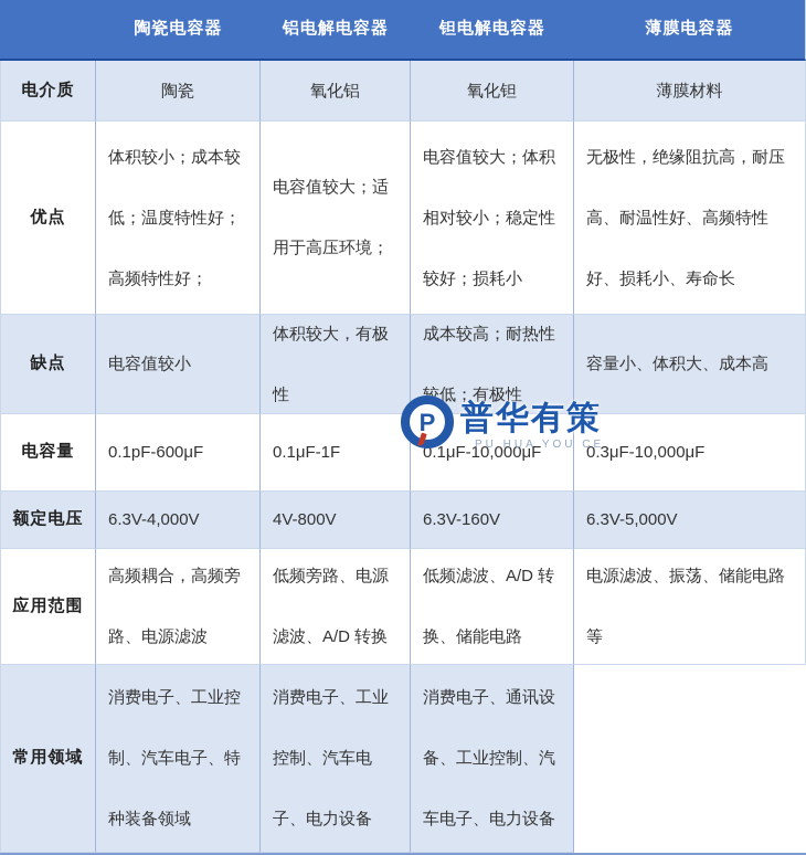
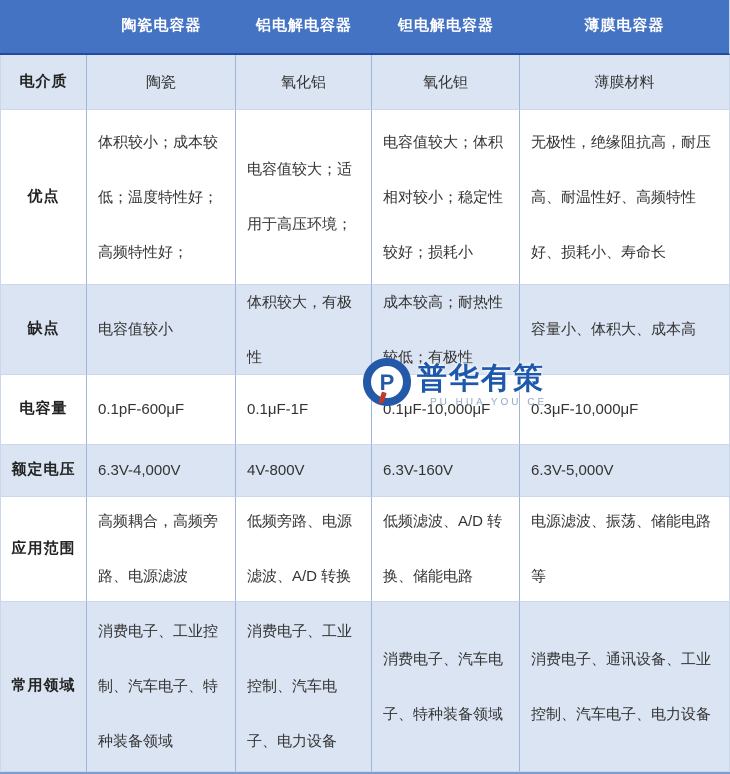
  陶瓷电容器
  铝电解电容器
  钽电解电容器
  薄膜电容器
  电介质
  陶瓷
  氧化铝
  氧化钽
  薄膜材料
  优点
  体积较小；成本较低；温度特性好；高频特性好；
  电容值较大；适用于高压环境；
  电容值较大；体积相对较小；稳定性较好；损耗小
  无极性，绝缘阻抗高，耐压高、耐温性好、高频特性好、损耗小、寿命长
  缺点
  电容值较小
  体积较大，有极性
  成本较高；耐热性较低；有极性
  容量小、体积大、成本高
  电容量
  0.1pF-600μF
  0.1μF-1F
  0.1μF-10,000μF
  0.3μF-10,000μF
  额定电压
  6.3V-4,000V
  4V-800V
  6.3V-160V
  6.3V-5,000V
  应用范围
  高频耦合，高频旁路、电源滤波
  低频旁路、电源滤波、A/D 转换
  低频滤波、A/D 转换、储能电路
  电源滤波、振荡、储能电路等
  常用领域
  消费电子、工业控制、汽车电子、特种装备领域
  消费电子、工业控制、汽车电子、电力设备
+ 消费电子、汽车电子、特种装备领域
  消费电子、通讯设备、工业控制、汽车电子、电力设备
  P
  普华有策
  PU HUA YOU CE
